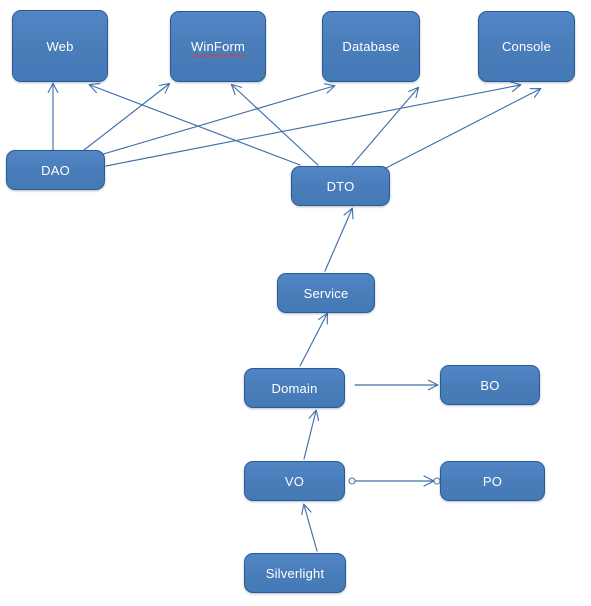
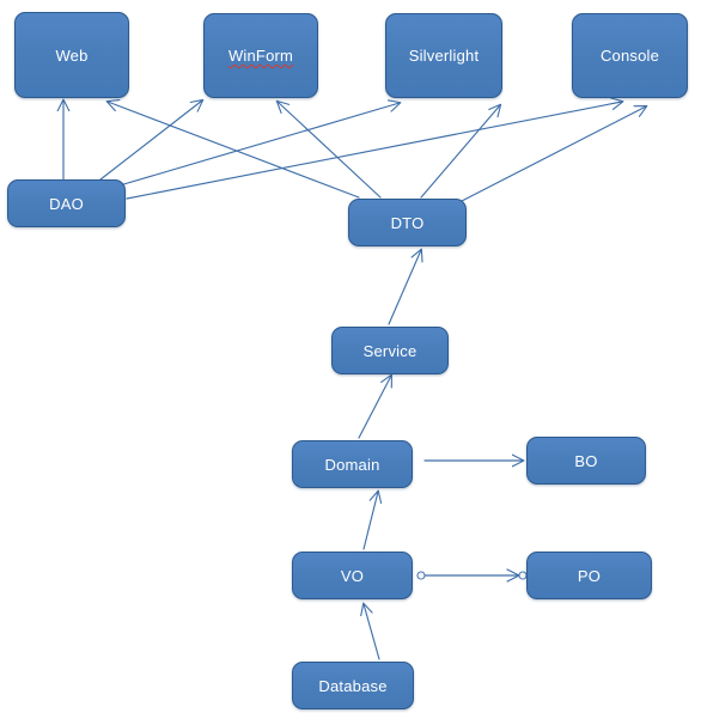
  Web
  WinForm
- Database
+ Silverlight
  Console
  DAO
  DTO
  Service
  Domain
  BO
  VO
  PO
- Silverlight
+ Database
